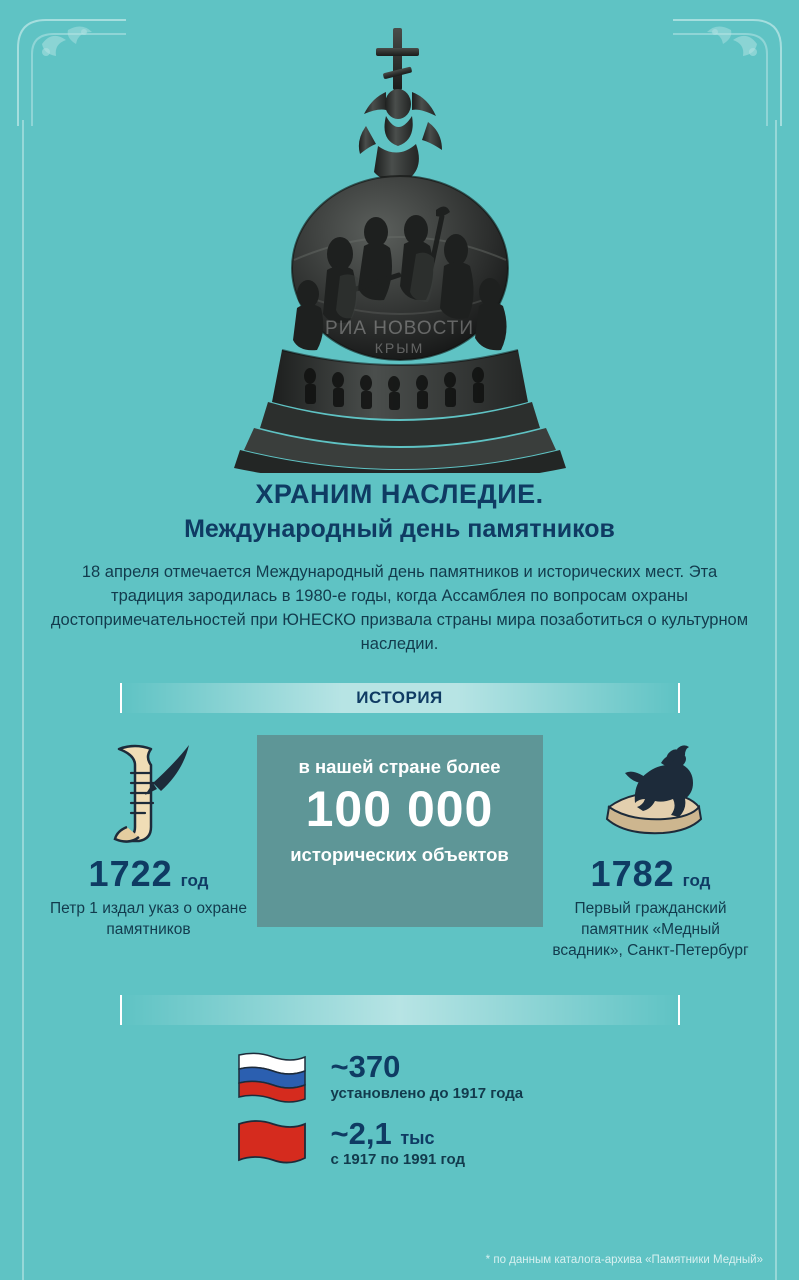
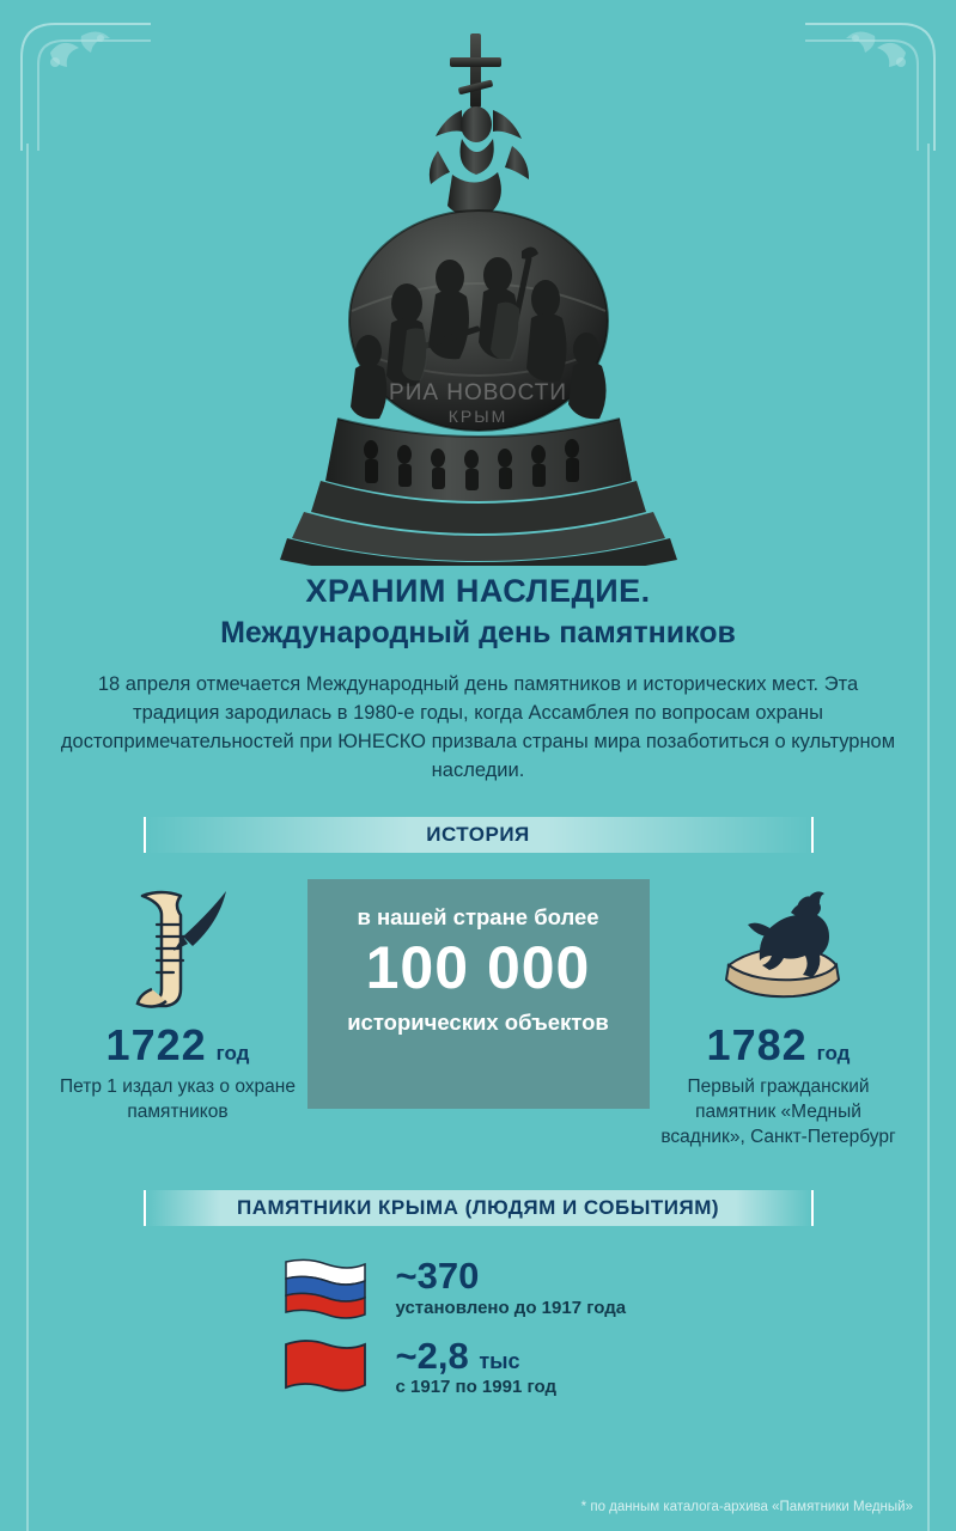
  РИА НОВОСТИ
  КРЫМ
  ХРАНИМ НАСЛЕДИЕ.
  Международный день памятников
  18 апреля отмечается Международный день памятников и исторических мест. Эта традиция зародилась в 1980-е годы, когда Ассамблея по вопросам охраны достопримечательностей при ЮНЕСКО призвала страны мира позаботиться о культурном наследии.
  ИСТОРИЯ
  1722
  год
  Петр 1 издал указ о охране памятников
  в нашей стране более
  100 000
  исторических объектов
  1782
  год
  Первый гражданский памятник «Медный всадник», Санкт-Петербург
+ ПАМЯТНИКИ КРЫМА (ЛЮДЯМ И СОБЫТИЯМ)
  ~370
  установлено до 1917 года
- ~2,1 тыс
+ ~2,8 тыс
  с 1917 по 1991 год
  * по данным каталога-архива «Памятники Медный»
